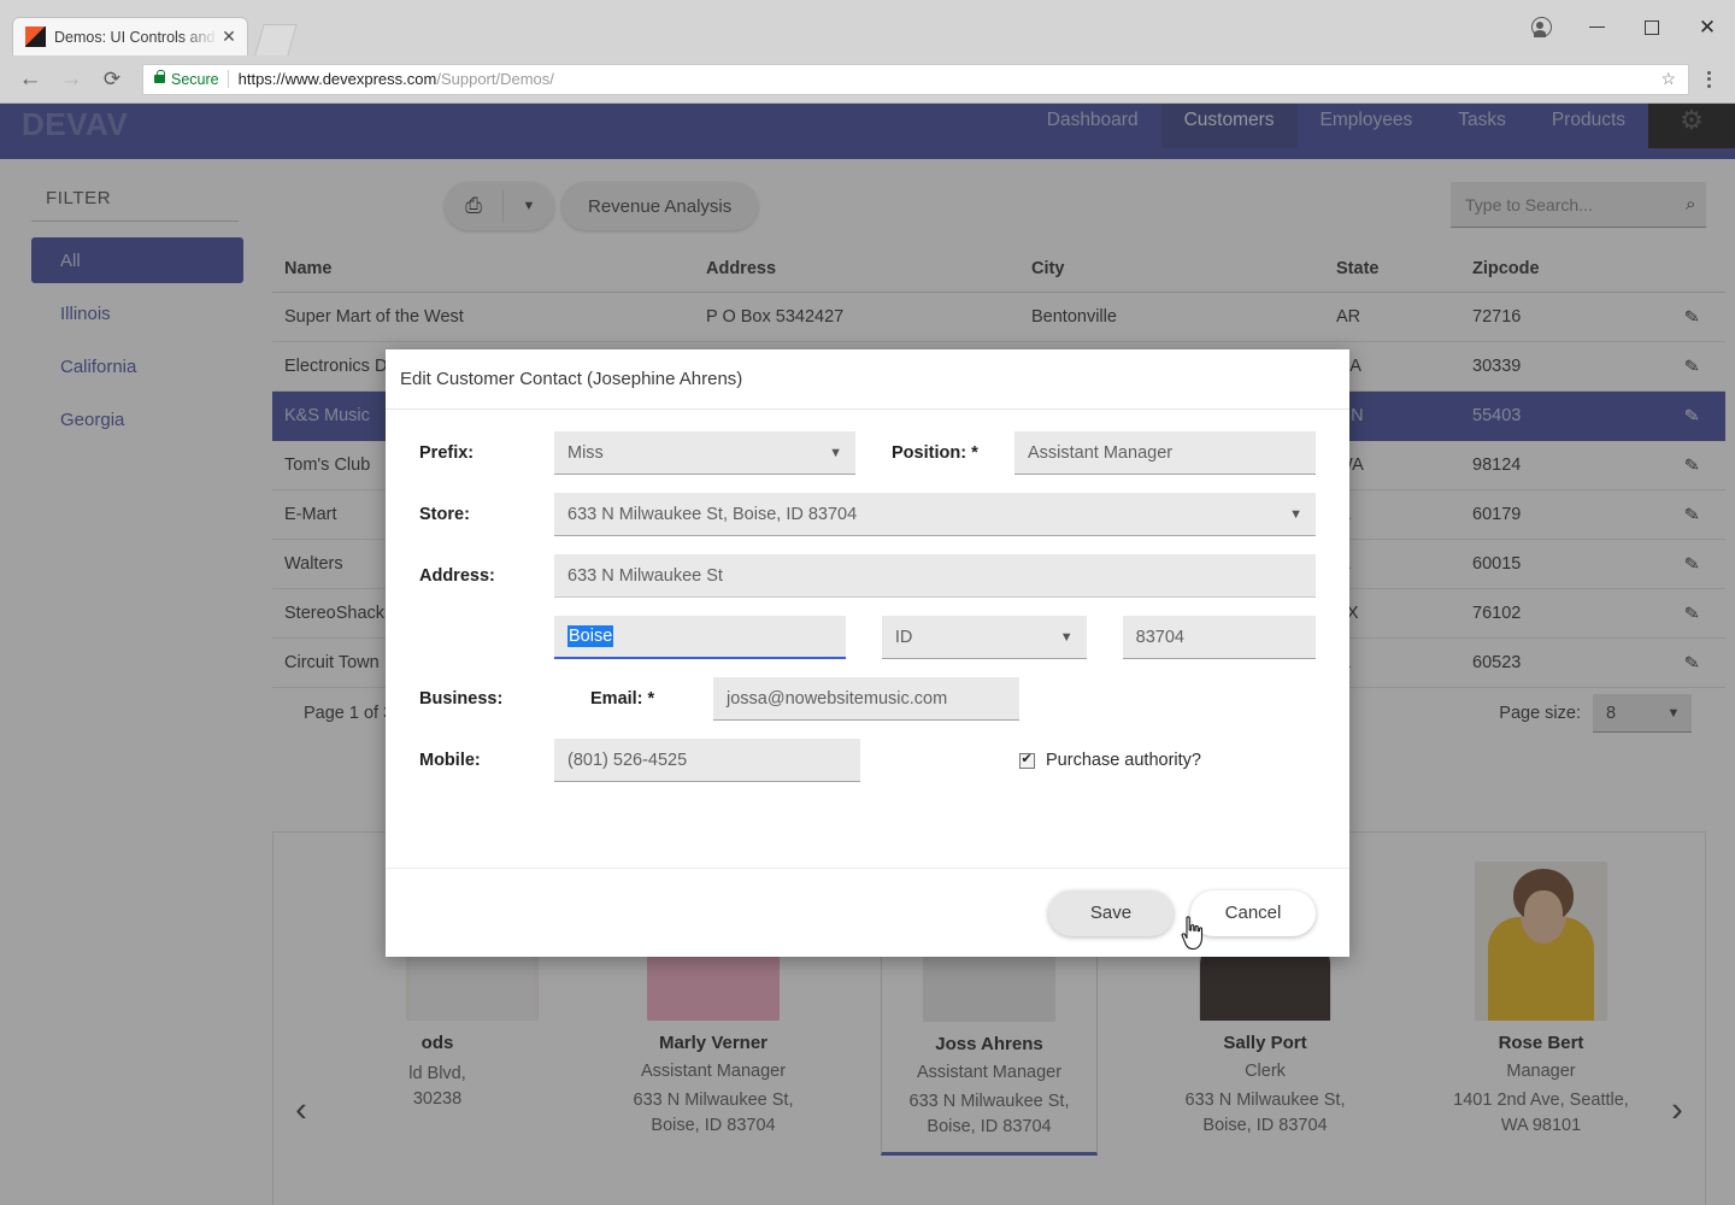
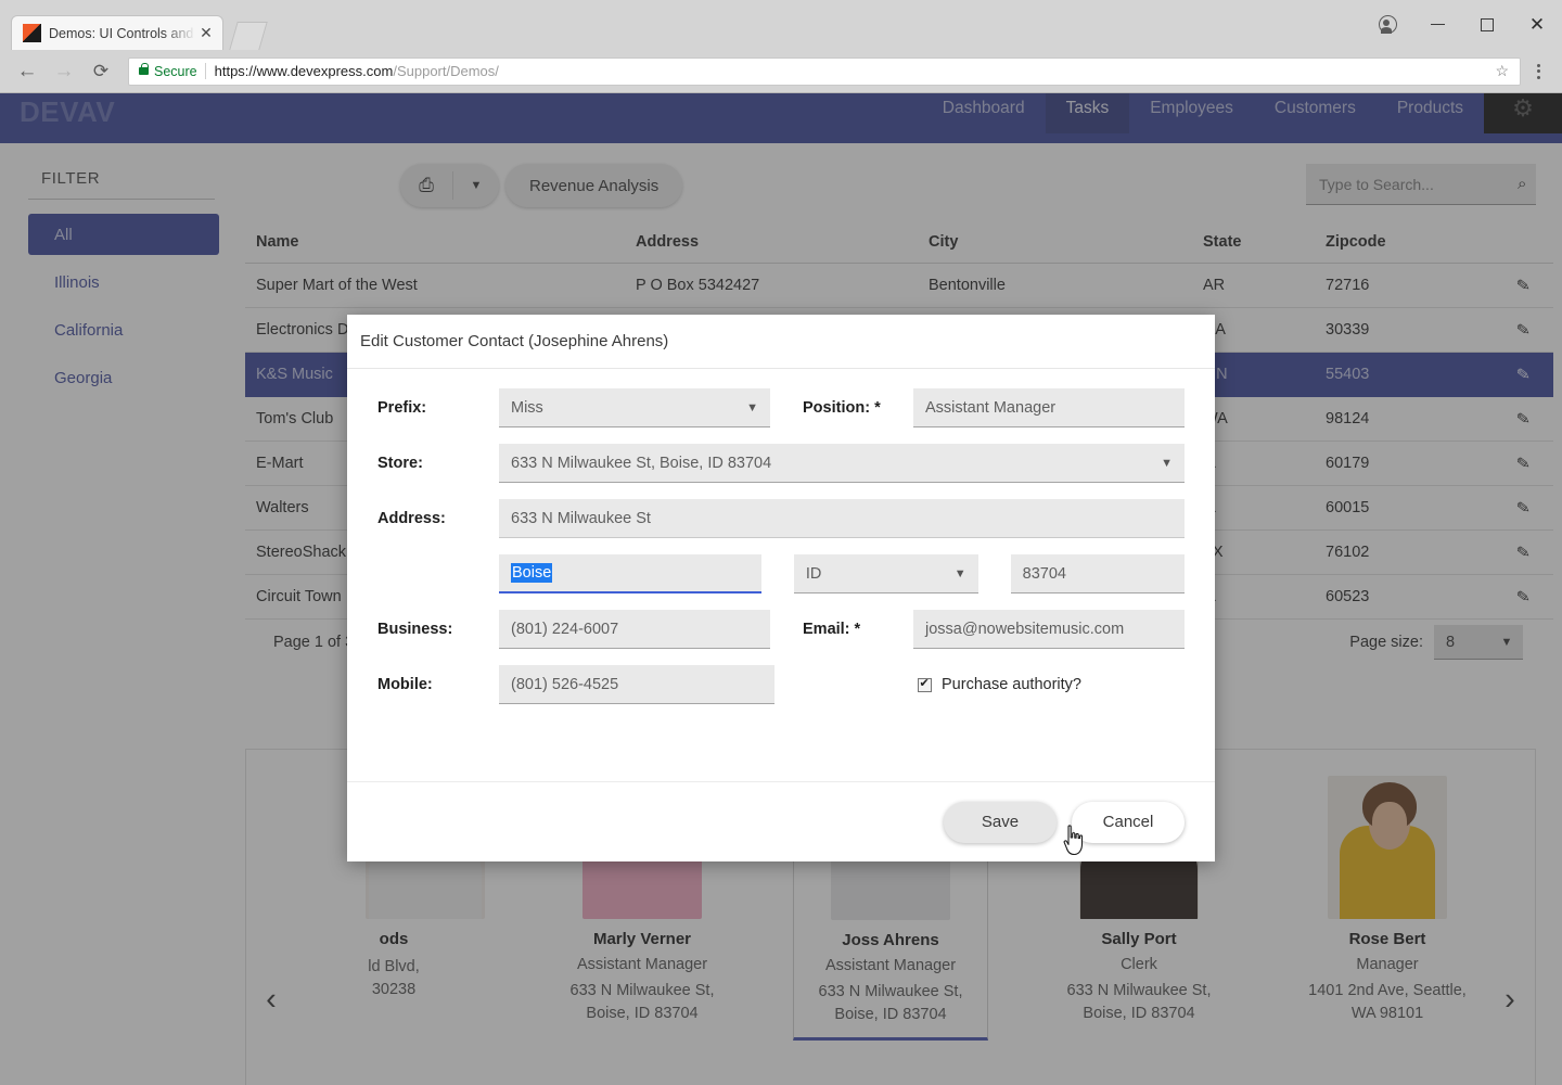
  Demos: UI Controls and
  ✕
  ✕
  ←
  →
  ⟳
  Secure
  https://www.devexpress.com
  /Support/Demos/
  ☆
  Dashboard
- Customers
+ Tasks
  Employees
- Tasks
+ Customers
  Products
  ⚙
  FILTER
  All
  Illinois
  California
  Georgia
  ⎙
  ▼
  Revenue Analysis
  Type to Search...
  ⌕
  Name	Address	City	State	Zipcode
  Page 1 of
  Page size:
  8
  ▼
  ‹
  ods
  ld Blvd,
  30238
  Marly Verner
  Assistant Manager
  633 N Milwaukee St,
  Boise, ID 83704
  Joss Ahrens
  Assistant Manager
  633 N Milwaukee St,
  Boise, ID 83704
  Sally Port
  Clerk
  633 N Milwaukee St,
  Boise, ID 83704
  Rose Bert
  Manager
  1401 2nd Ave, Seattle,
  WA 98101
  ›
  Edit Customer Contact (Josephine Ahrens)
  Prefix:
  Miss
  ▼
  Position: *
  Assistant Manager
  Store:
  633 N Milwaukee St, Boise, ID 83704
  ▼
  Address:
  633 N Milwaukee St
  Boise
  ID
  ▼
  83704
  Business:
+ (801) 224-6007
  Email: *
  jossa@nowebsitemusic.com
  Mobile:
  (801) 526-4525
  Purchase authority?
  Save
  Cancel
